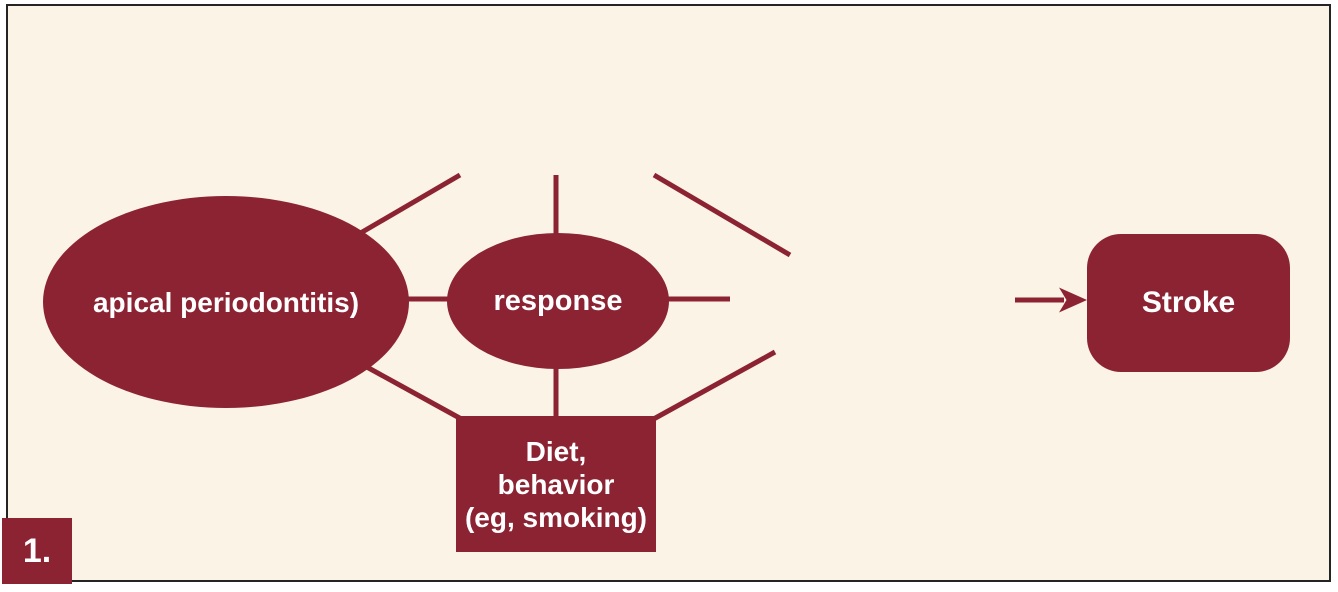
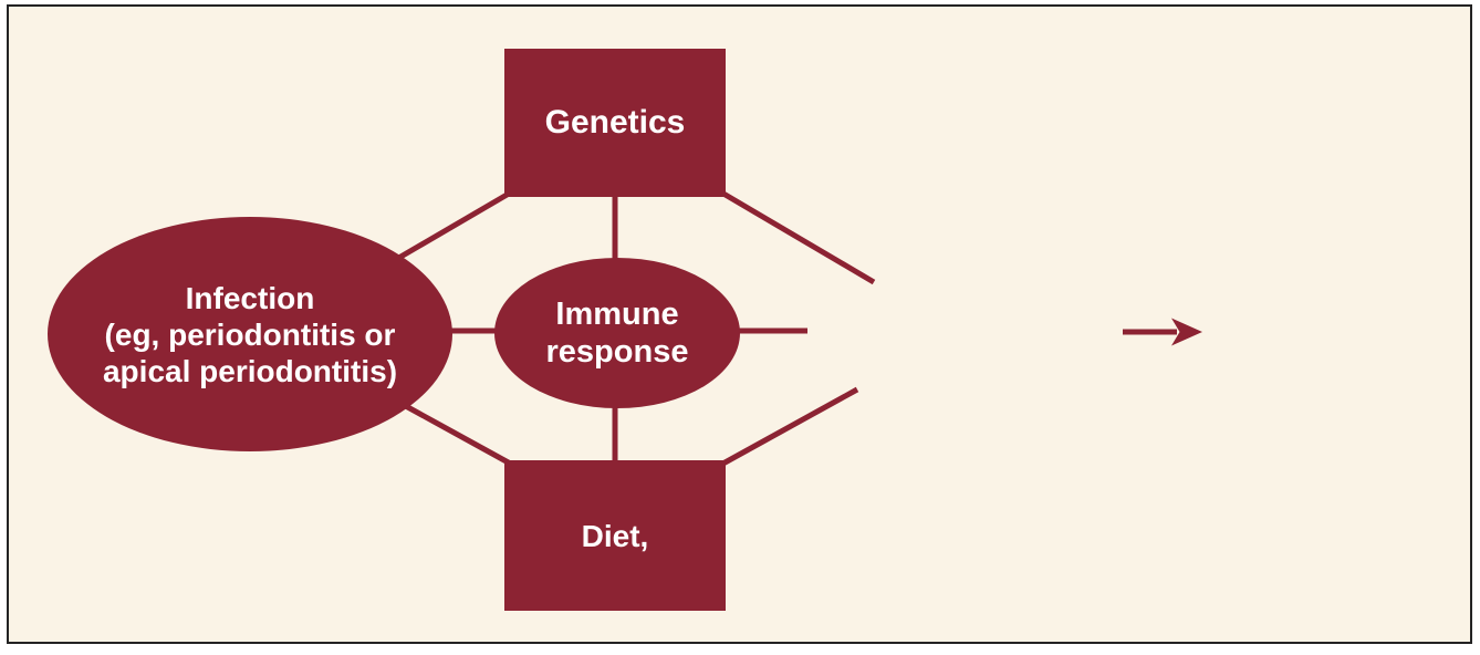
+ Genetics
+ Infection
+ (eg, periodontitis or
  apical periodontitis)
+ Immune
  response
  Diet,
- behavior
- (eg, smoking)
- Stroke
- 1.
